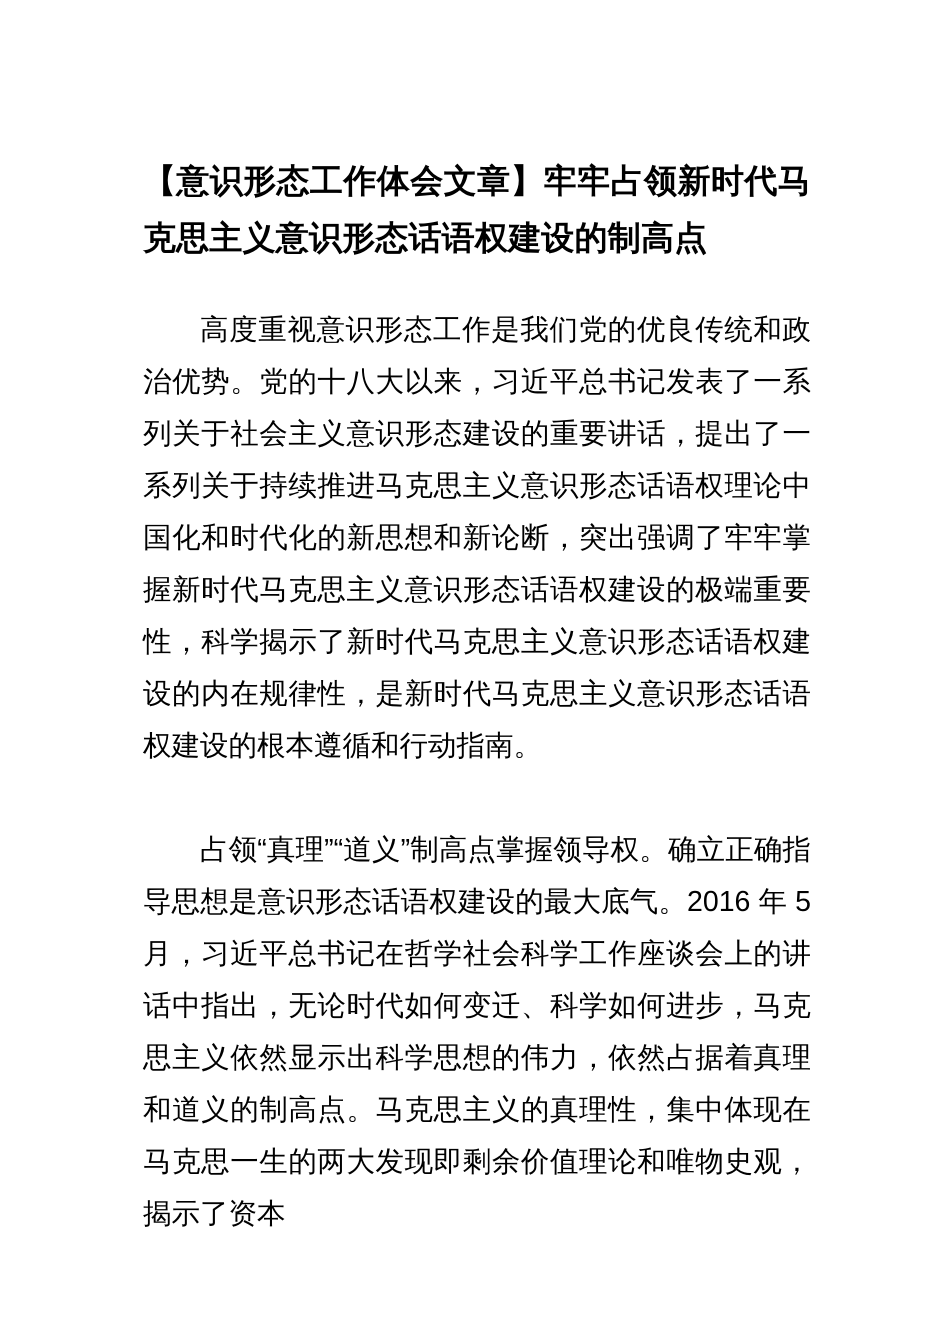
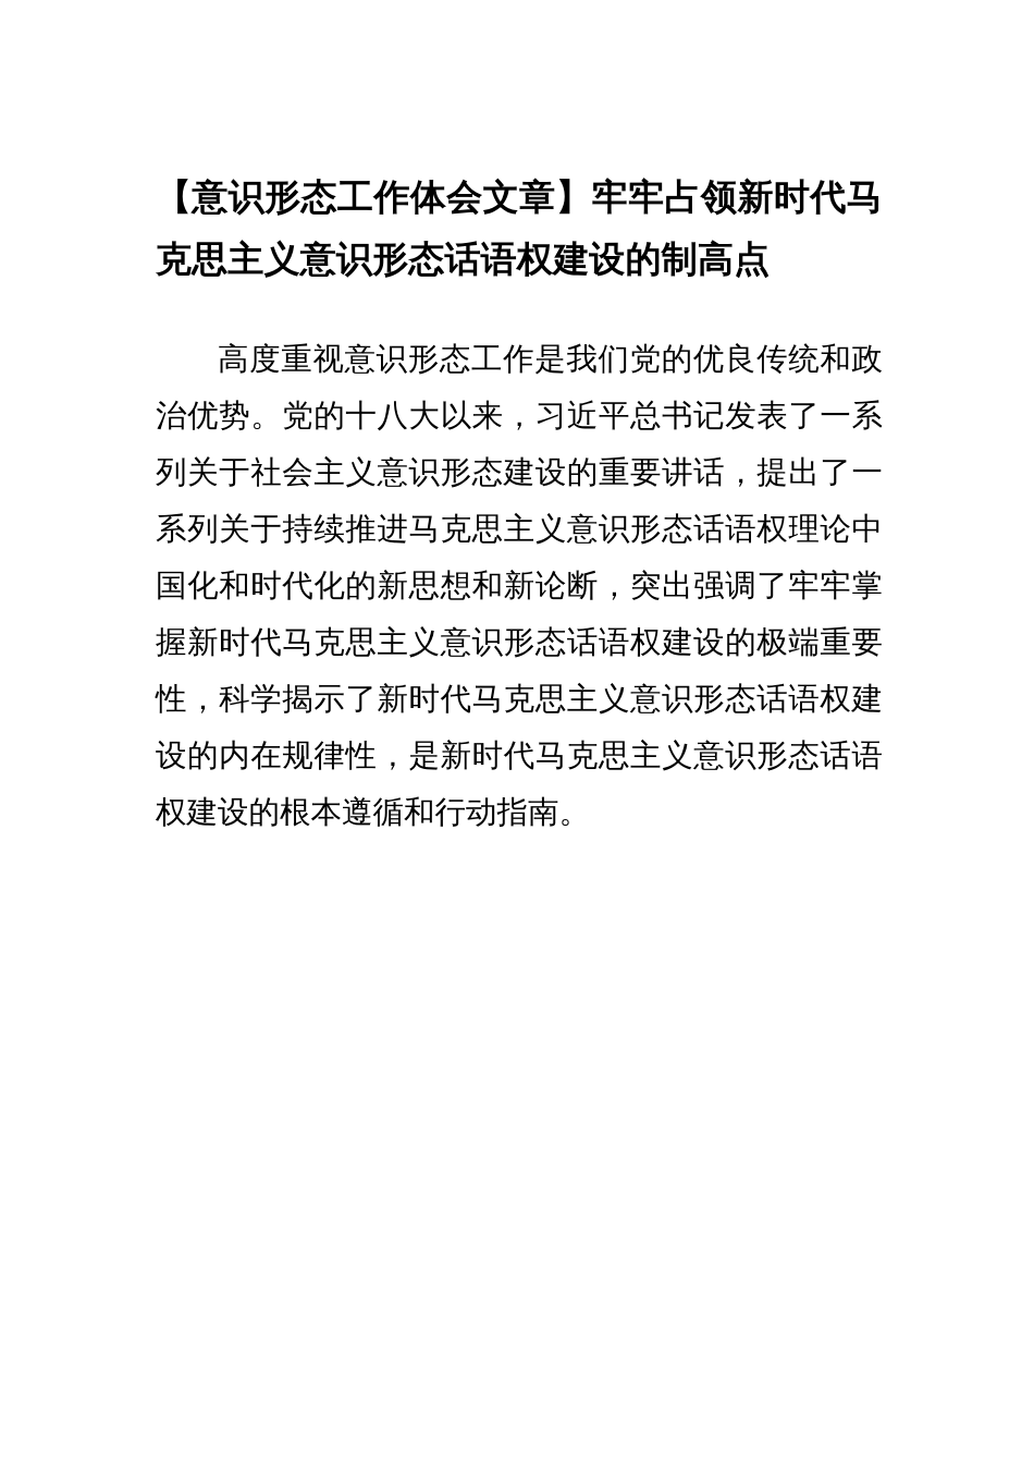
  【意识形态工作体会文章】牢牢占领新时代马克思主义意识形态话语权建设的制高点
  高度重视意识形态工作是我们党的优良传统和政治优势。党的十八大以来，习近平总书记发表了一系列关于社会主义意识形态建设的重要讲话，提出了一系列关于持续推进马克思主义意识形态话语权理论中国化和时代化的新思想和新论断，突出强调了牢牢掌握新时代马克思主义意识形态话语权建设的极端重要性，科学揭示了新时代马克思主义意识形态话语权建设的内在规律性，是新时代马克思主义意识形态话语权建设的根本遵循和行动指南。
- 占领“真理”“道义”制高点掌握领导权。确立正确指导思想是意识形态话语权建设的最大底气。2016 年 5 月，习近平总书记在哲学社会科学工作座谈会上的讲话中指出，无论时代如何变迁、科学如何进步，马克思主义依然显示出科学思想的伟力，依然占据着真理和道义的制高点。马克思主义的真理性，集中体现在马克思一生的两大发现即剩余价值理论和唯物史观，揭示了资本
